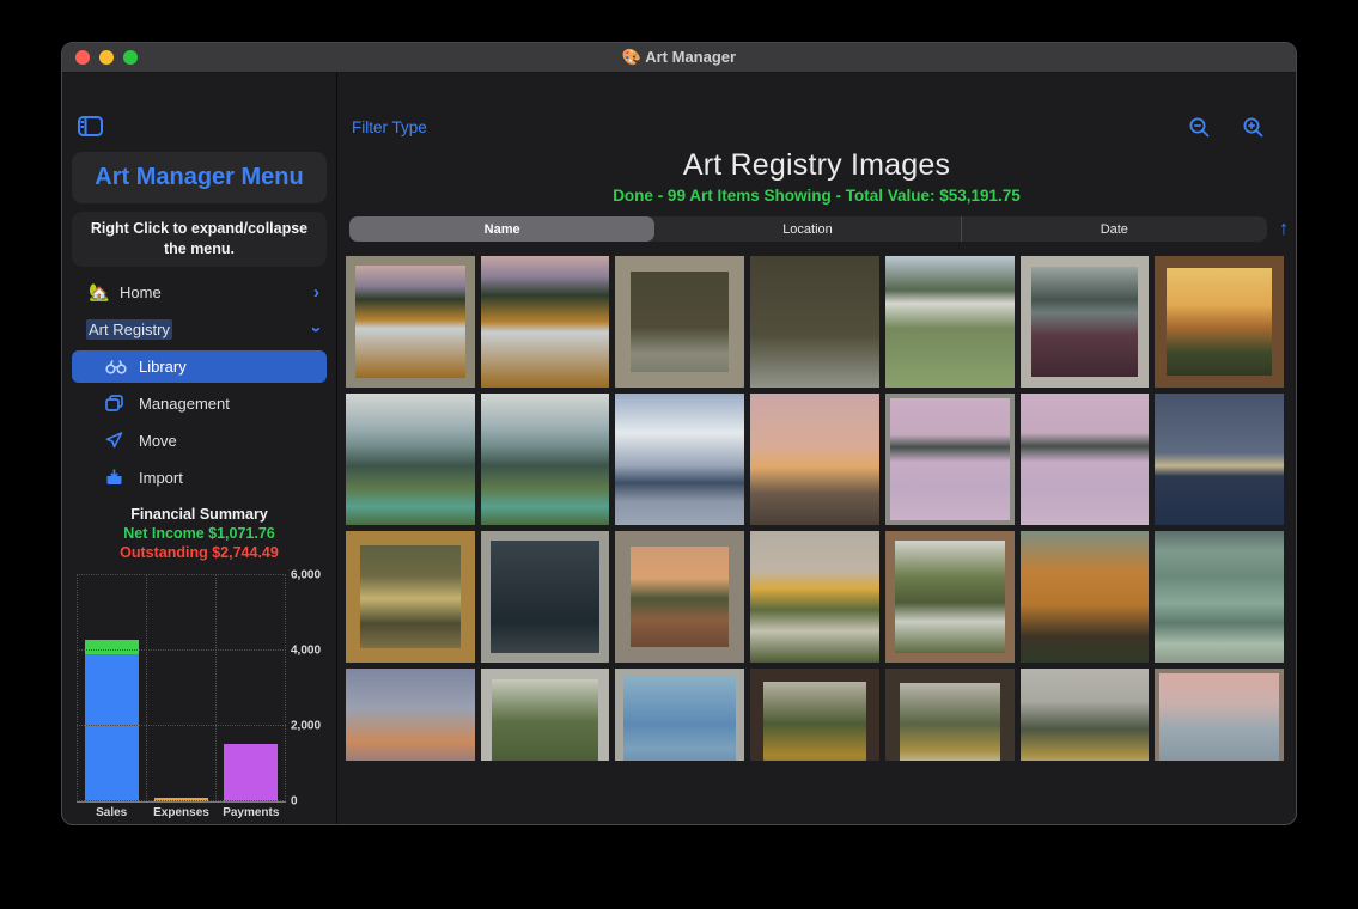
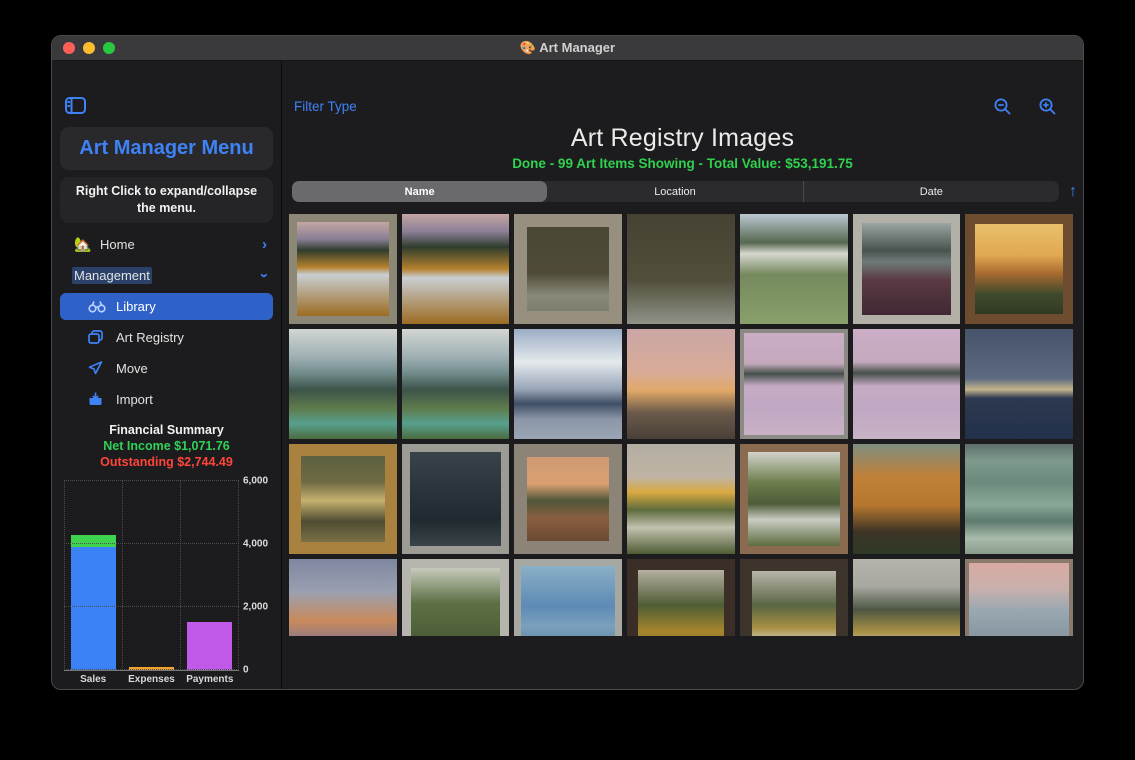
  🎨 Art Manager
  Art Manager Menu
  Right Click to expand/collapse the menu.
  🏡
  Home
  ›
- Art Registry
+ Management
  Library
- Management
+ Art Registry
  Move
  Import
  Financial Summary
  Net Income $1,071.76
  Outstanding $2,744.49
  0
  2,000
  4,000
  6,000
  Sales
  Expenses
  Payments
  Filter Type
  Art Registry Images
  Done - 99 Art Items Showing - Total Value: $53,191.75
  Name
  Location
  Date
  ↑
